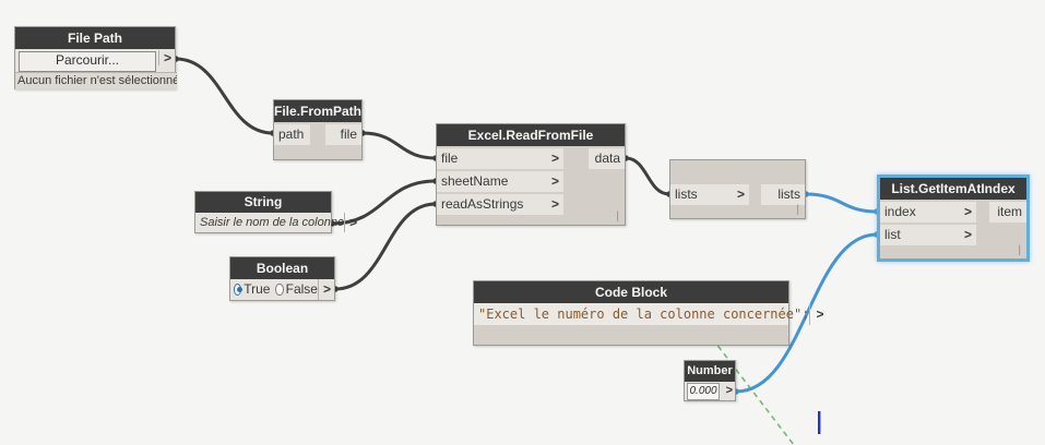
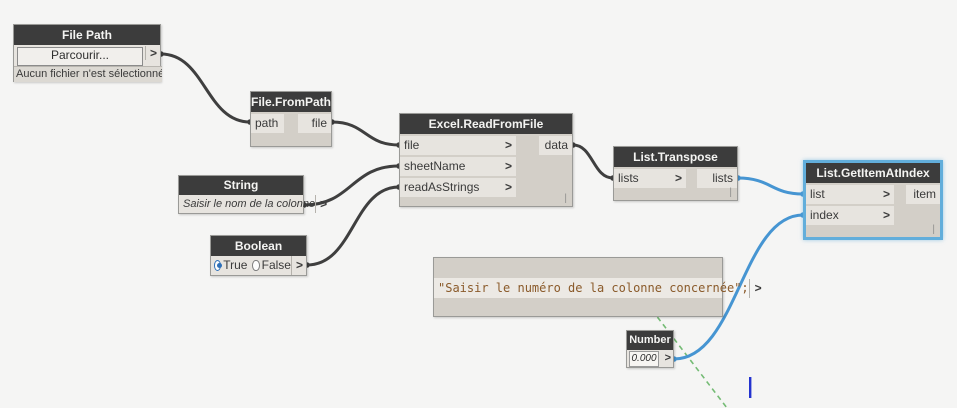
  File Path
  Parcourir...
  >
  Aucun fichier n'est sélectionné
  File.FromPath
  path
  file
  String
  Saisir le nom de la colonne
  >
  Boolean
  True
  False
  >
  Excel.ReadFromFile
  file
  >
  sheetName
  >
  readAsStrings
  >
  data
  |
+ List.Transpose
  lists
  >
  lists
  |
  List.GetItemAtIndex
- index
+ list
  >
- list
+ index
  >
  item
  |
- Code Block
- "Excel le numéro de la colonne concernée";
+ "Saisir le numéro de la colonne concernée";
  >
  Number
  0.000
  >
